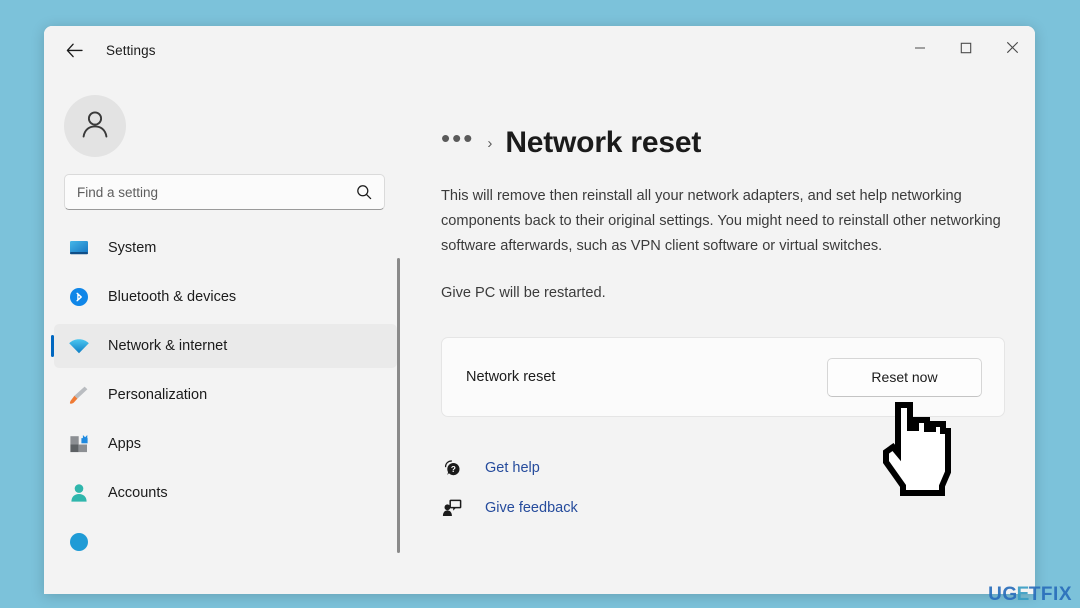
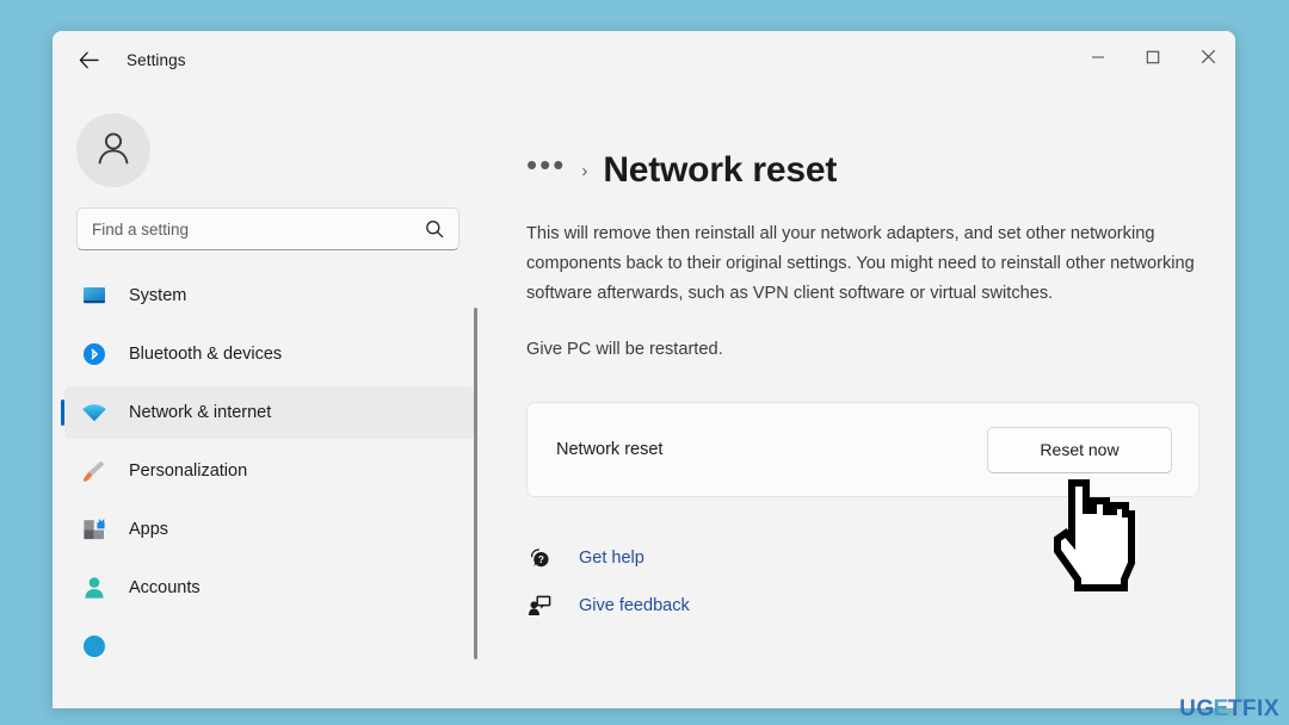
  Settings
  Find a setting
  System
  Bluetooth & devices
  Network & internet
  Personalization
  Apps
  Accounts
  •••
  ›
  Network reset
- This will remove then reinstall all your network adapters, and set help networking components back to their original settings. You might need to reinstall other networking software afterwards, such as VPN client software or virtual switches.
+ This will remove then reinstall all your network adapters, and set other networking components back to their original settings. You might need to reinstall other networking software afterwards, such as VPN client software or virtual switches.
  Give PC will be restarted.
  Network reset
  Reset now
  ?
  Get help
  Give feedback
  UG
  E
  TFIX
